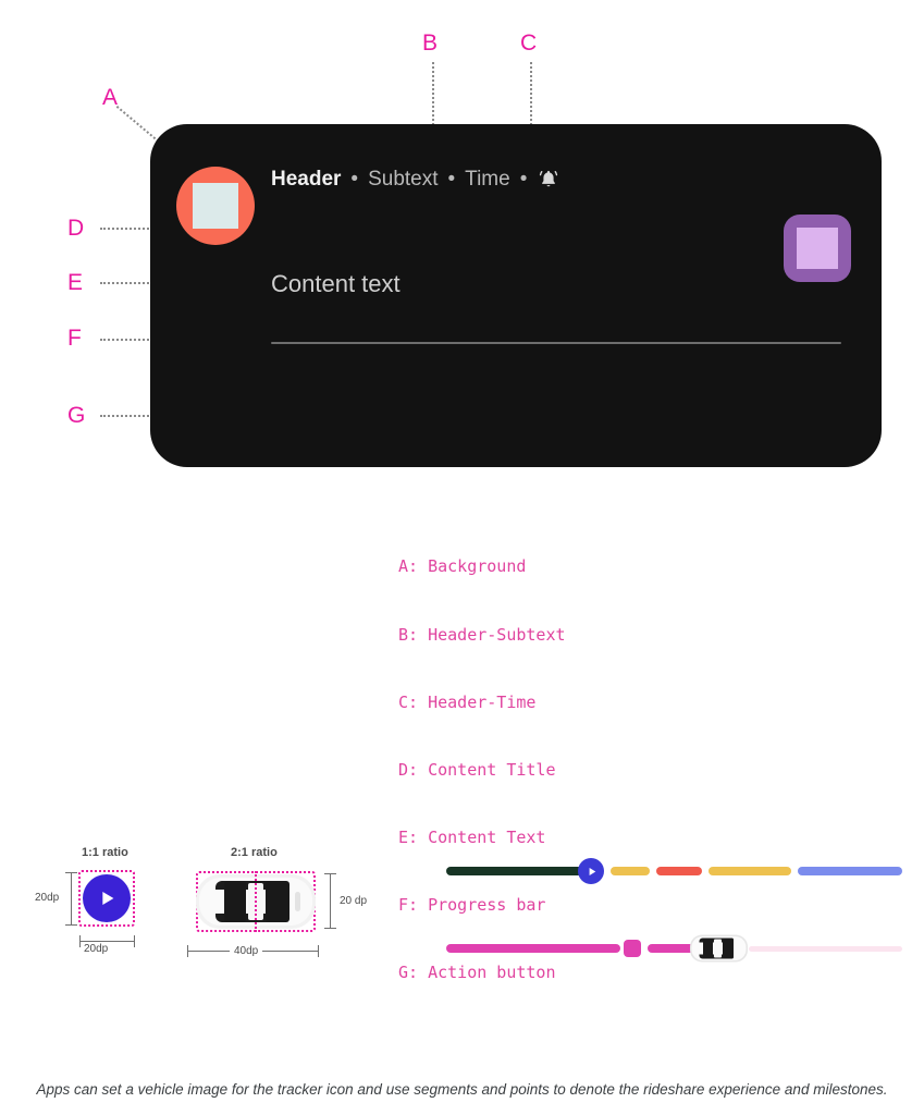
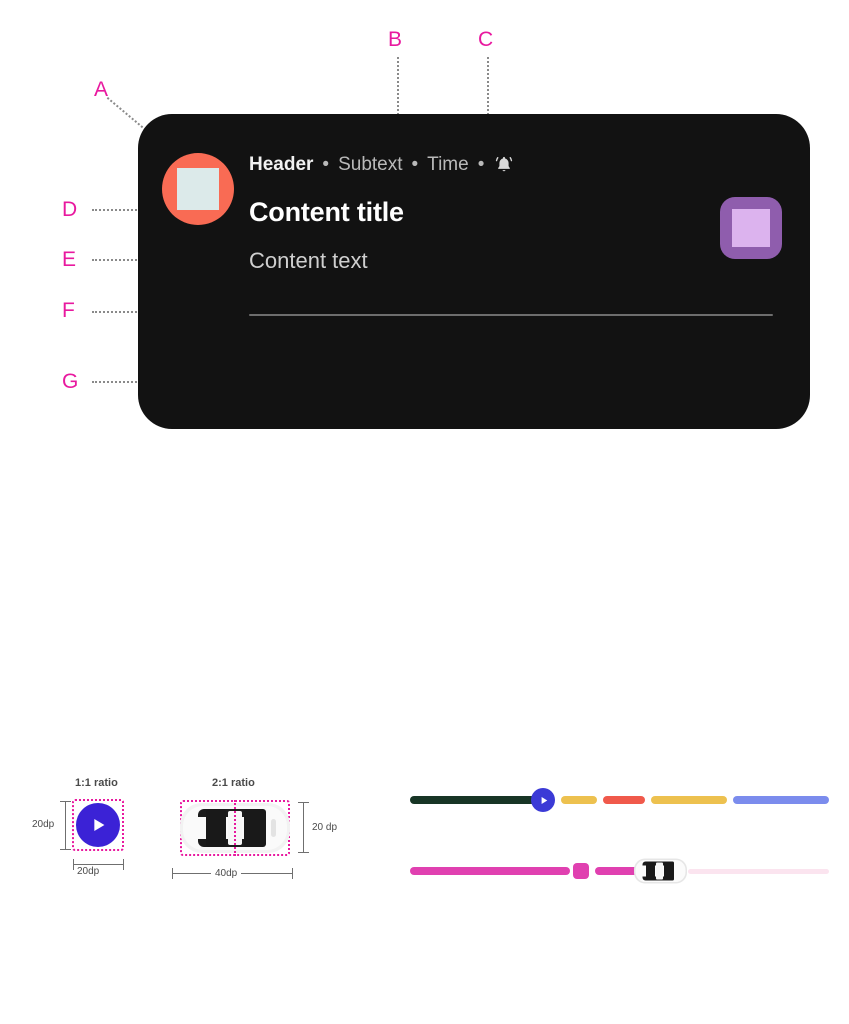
  A
  B
  C
  D
  E
  F
  G
  Header
  •
  Subtext
  •
  Time
  •
+ Content title
  Content text
- A: Background
- B: Header-Subtext
- C: Header-Time
- D: Content Title
- E: Content Text
- F: Progress bar
- G: Action button
  1:1 ratio
  20dp
  20dp
  2:1 ratio
  20 dp
  40dp
- Apps can set a vehicle image for the tracker icon and use segments and points to denote the rideshare experience and milestones.
